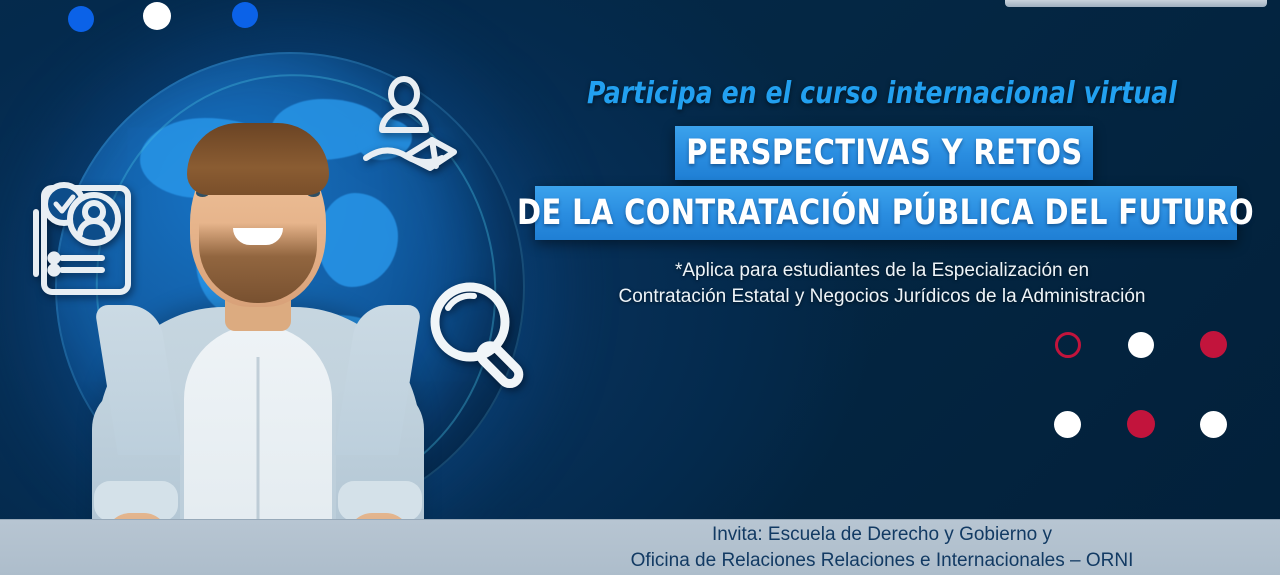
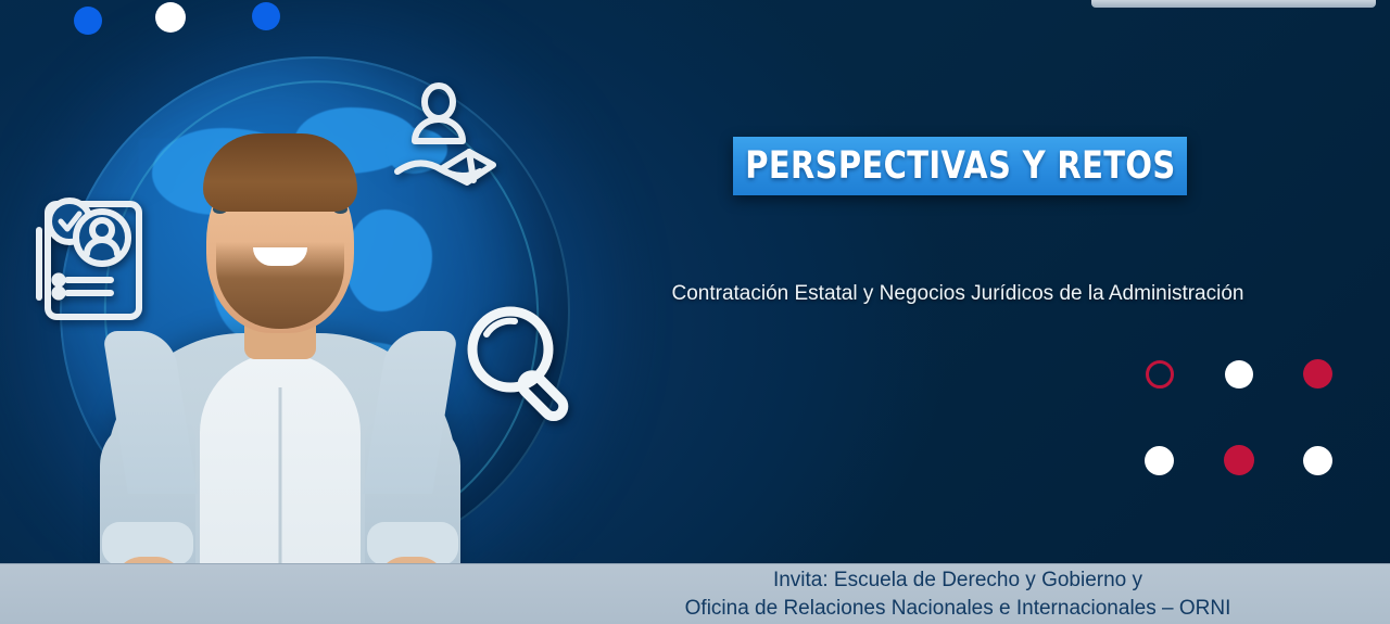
- Participa en el curso internacional virtual
  PERSPECTIVAS Y RETOS
- DE LA CONTRATACIÓN PÚBLICA DEL FUTURO
- *Aplica para estudiantes de la Especialización en
  Contratación Estatal y Negocios Jurídicos de la Administración
  Invita: Escuela de Derecho y Gobierno y
- Oficina de Relaciones Relaciones e Internacionales – ORNI
+ Oficina de Relaciones Nacionales e Internacionales – ORNI
